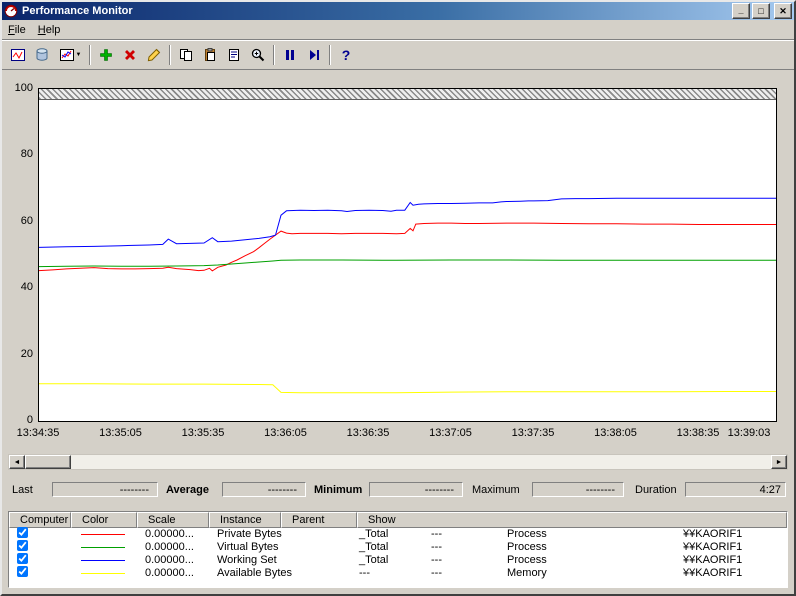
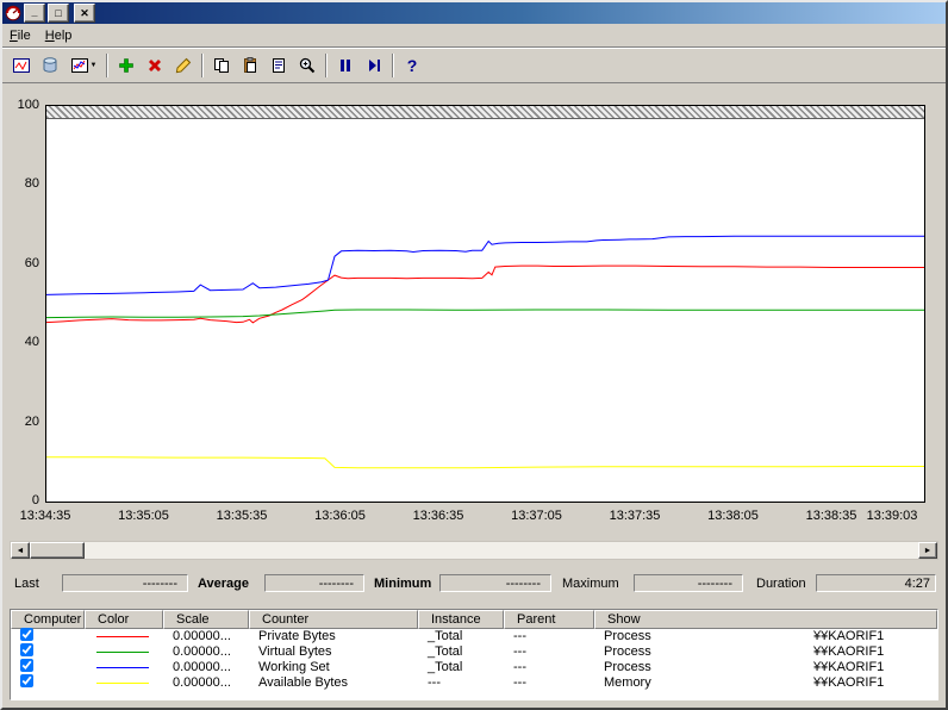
- Performance Monitor
  _
  □
  ✕
  File
  Help
  ?
  0
  20
  40
  60
  80
  100
  13:34:35
  13:35:05
  13:35:35
  13:36:05
  13:36:35
  13:37:05
  13:37:35
  13:38:05
  13:38:35
  13:39:03
  Last
  --------
  Average
  --------
  Minimum
  --------
  Maximum
  --------
  Duration
  4:27
  Computer
  Color
  Scale
+ Counter
  Instance
  Parent
  Show
  0.00000...
  Private Bytes
  _Total
  ---
  Process
  ¥¥KAORIF1
  0.00000...
  Virtual Bytes
  _Total
  ---
  Process
  ¥¥KAORIF1
  0.00000...
  Working Set
  _Total
  ---
  Process
  ¥¥KAORIF1
  0.00000...
  Available Bytes
  ---
  ---
  Memory
  ¥¥KAORIF1
